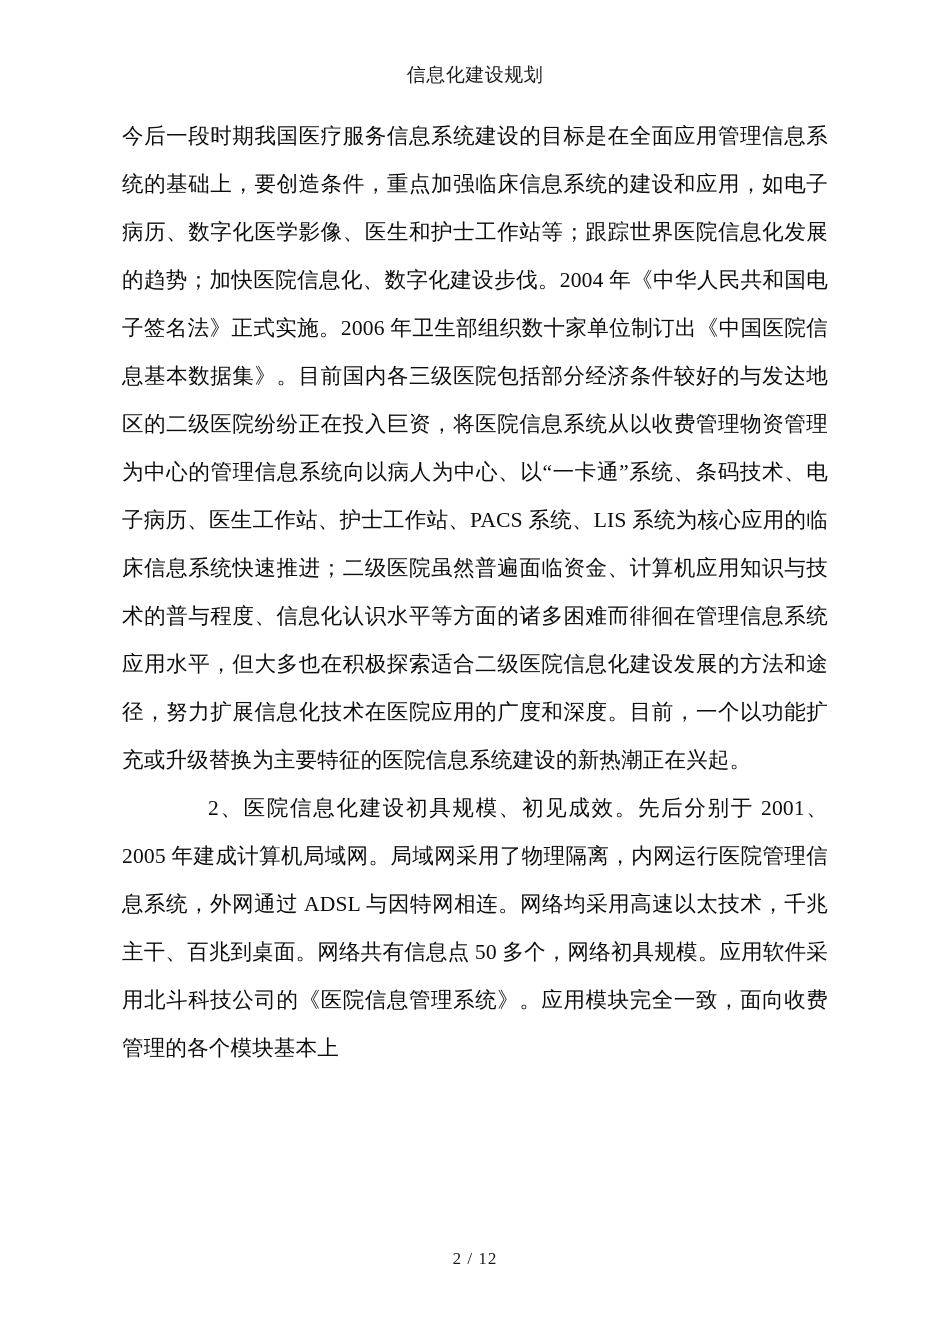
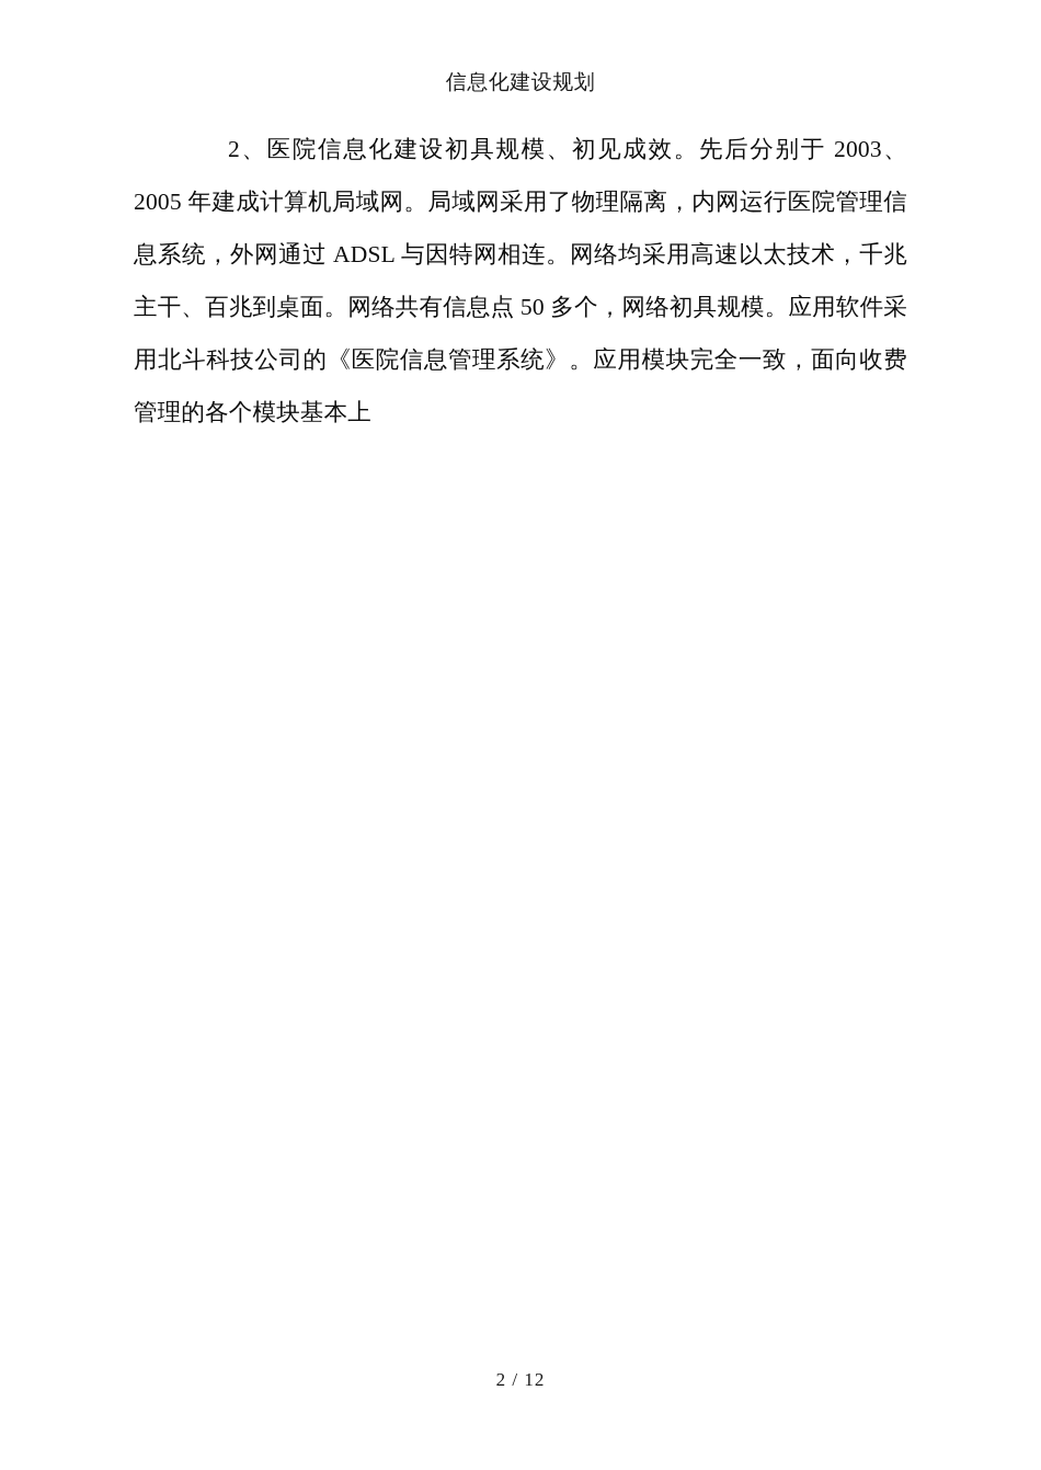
  信息化建设规划
- 今后一段时期我国医疗服务信息系统建设的目标是在全面应用管理信息系统的基础上，要创造条件，重点加强临床信息系统的建设和应用，如电子病历、数字化医学影像、医生和护士工作站等；跟踪世界医院信息化发展的趋势；加快医院信息化、数字化建设步伐。2004 年《中华人民共和国电子签名法》正式实施。2006 年卫生部组织数十家单位制订出《中国医院信息基本数据集》。目前国内各三级医院包括部分经济条件较好的与发达地区的二级医院纷纷正在投入巨资，将医院信息系统从以收费管理物资管理为中心的管理信息系统向以病人为中心、以“一卡通”系统、条码技术、电子病历、医生工作站、护士工作站、PACS 系统、LIS 系统为核心应用的临床信息系统快速推进；二级医院虽然普遍面临资金、计算机应用知识与技术的普与程度、信息化认识水平等方面的诸多困难而徘徊在管理信息系统应用水平，但大多也在积极探索适合二级医院信息化建设发展的方法和途径，努力扩展信息化技术在医院应用的广度和深度。目前，一个以功能扩充或升级替换为主要特征的医院信息系统建设的新热潮正在兴起。
- 2、医院信息化建设初具规模、初见成效。先后分别于 2001、2005 年建成计算机局域网。局域网采用了物理隔离，内网运行医院管理信息系统，外网通过 ADSL 与因特网相连。网络均采用高速以太技术，千兆主干、百兆到桌面。网络共有信息点 50 多个，网络初具规模。应用软件采用北斗科技公司的《医院信息管理系统》。应用模块完全一致，面向收费管理的各个模块基本上
+ 2、医院信息化建设初具规模、初见成效。先后分别于 2003、2005 年建成计算机局域网。局域网采用了物理隔离，内网运行医院管理信息系统，外网通过 ADSL 与因特网相连。网络均采用高速以太技术，千兆主干、百兆到桌面。网络共有信息点 50 多个，网络初具规模。应用软件采用北斗科技公司的《医院信息管理系统》。应用模块完全一致，面向收费管理的各个模块基本上
  2 / 12
